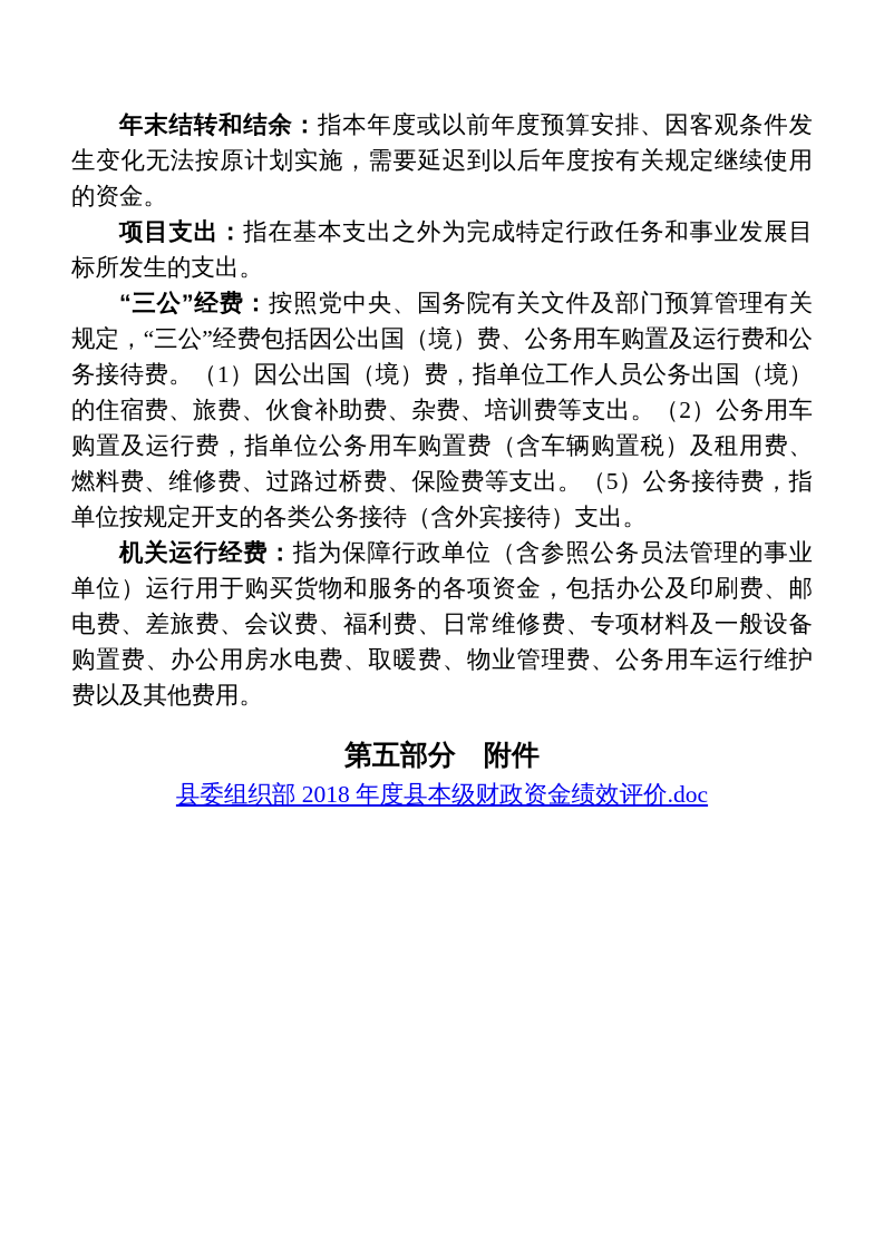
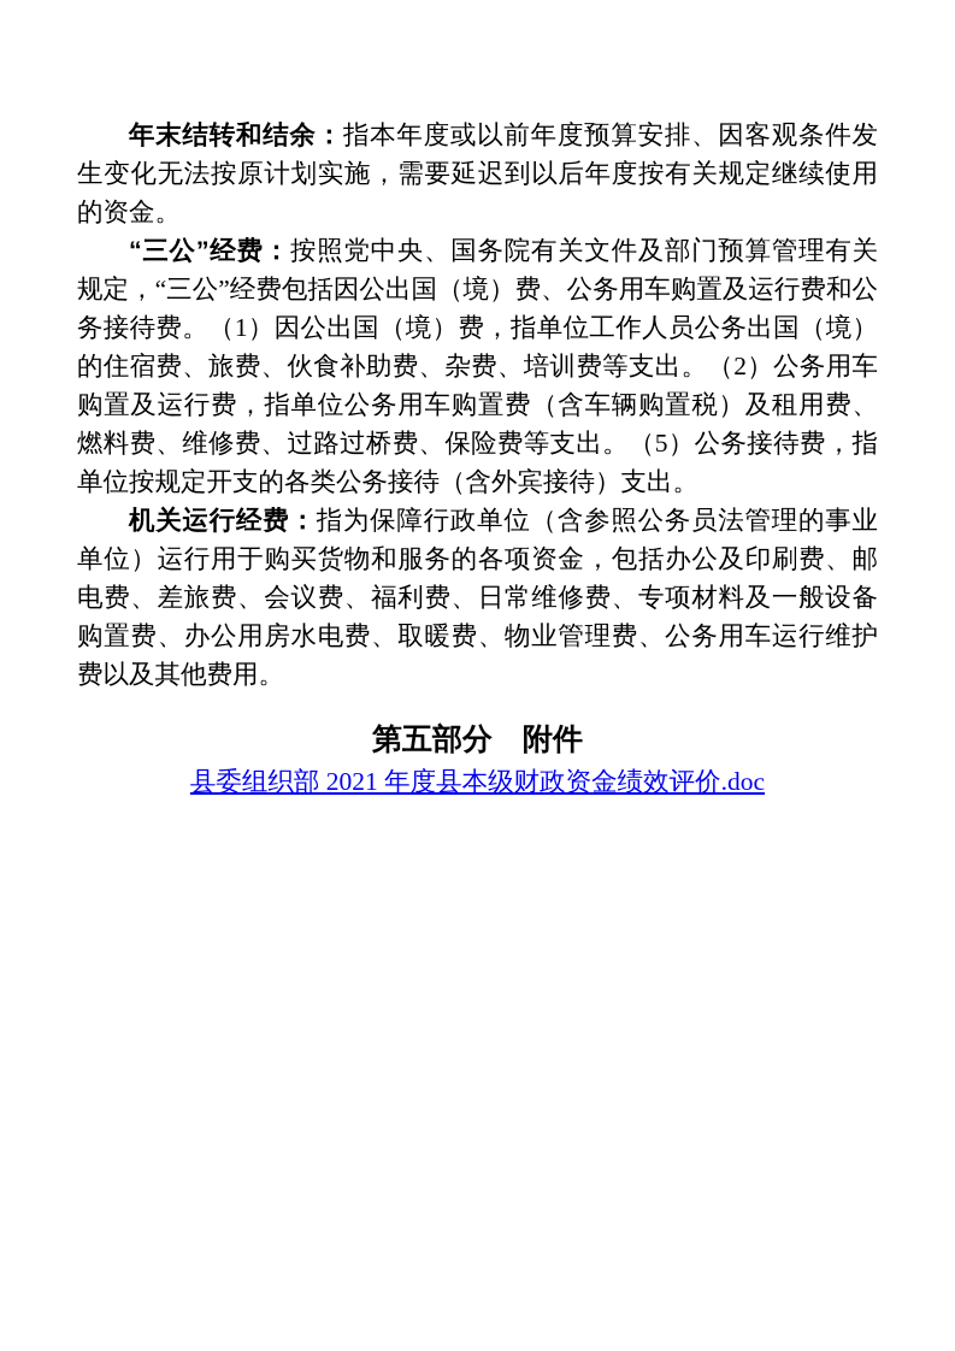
  年末结转和结余：指本年度或以前年度预算安排、因客观条件发生变化无法按原计划实施，需要延迟到以后年度按有关规定继续使用的资金。
- 项目支出：指在基本支出之外为完成特定行政任务和事业发展目标所发生的支出。
  “三公”经费：按照党中央、国务院有关文件及部门预算管理有关规定，“三公”经费包括因公出国（境）费、公务用车购置及运行费和公务接待费。（1）因公出国（境）费，指单位工作人员公务出国（境）的住宿费、旅费、伙食补助费、杂费、培训费等支出。（2）公务用车购置及运行费，指单位公务用车购置费（含车辆购置税）及租用费、燃料费、维修费、过路过桥费、保险费等支出。（5）公务接待费，指单位按规定开支的各类公务接待（含外宾接待）支出。
  机关运行经费：指为保障行政单位（含参照公务员法管理的事业单位）运行用于购买货物和服务的各项资金，包括办公及印刷费、邮电费、差旅费、会议费、福利费、日常维修费、专项材料及一般设备购置费、办公用房水电费、取暖费、物业管理费、公务用车运行维护费以及其他费用。
  第五部分 附件
- 县委组织部 2018 年度县本级财政资金绩效评价.doc
+ 县委组织部 2021 年度县本级财政资金绩效评价.doc
